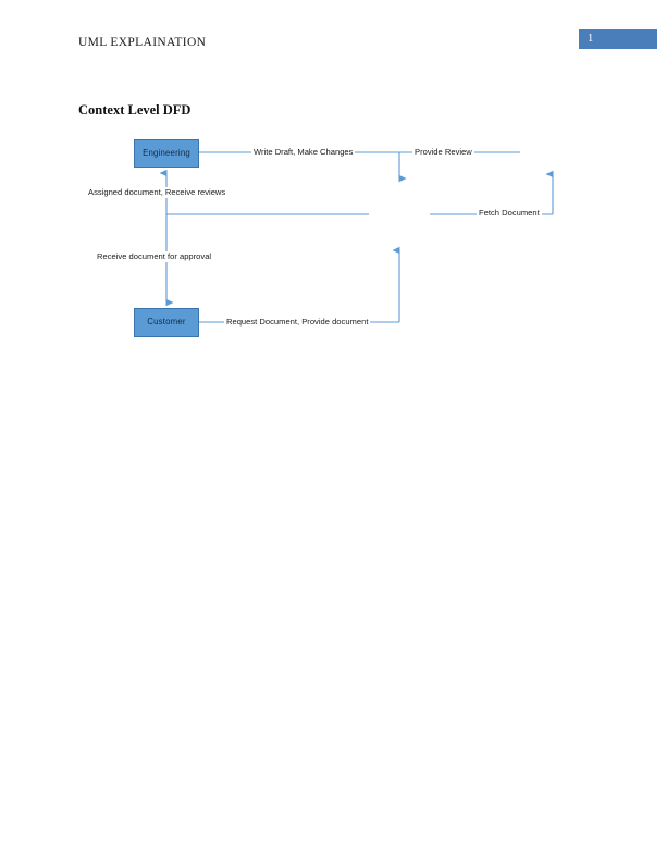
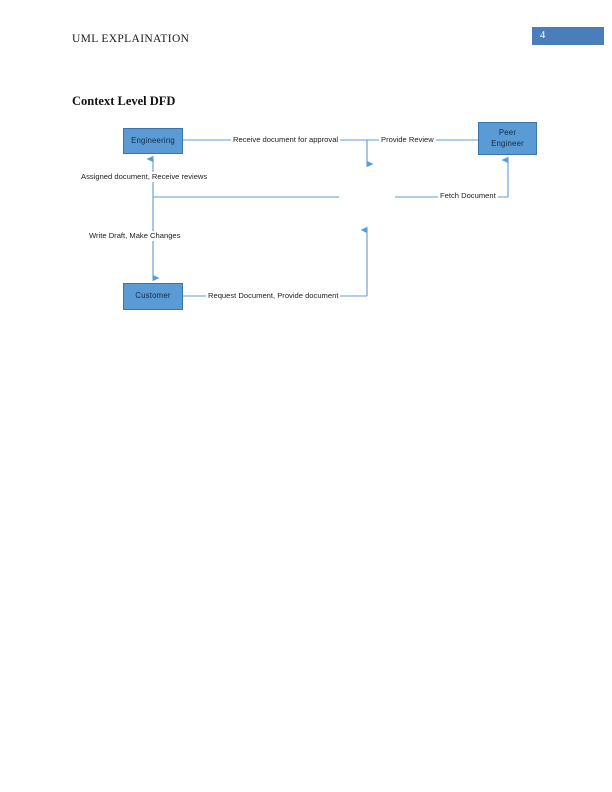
  UML EXPLAINATION
- 1
+ 4
  Context Level DFD
  Engineering
+ Peer
+ Engineer
  Customer
- Write Draft, Make Changes
+ Receive document for approval
  Provide Review
  Assigned document, Receive reviews
  Fetch Document
- Receive document for approval
+ Write Draft, Make Changes
  Request Document, Provide document
